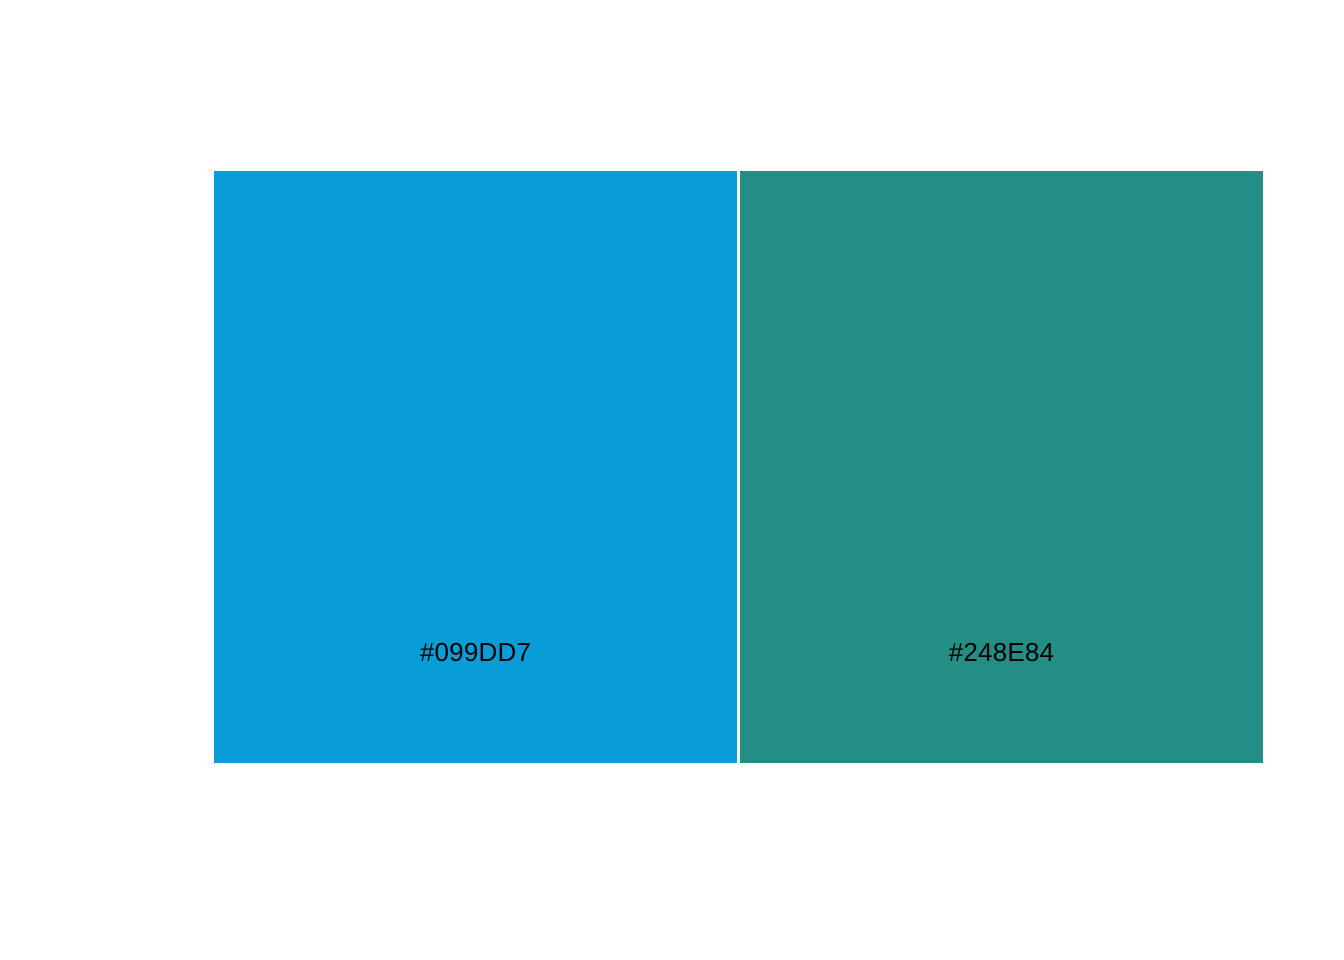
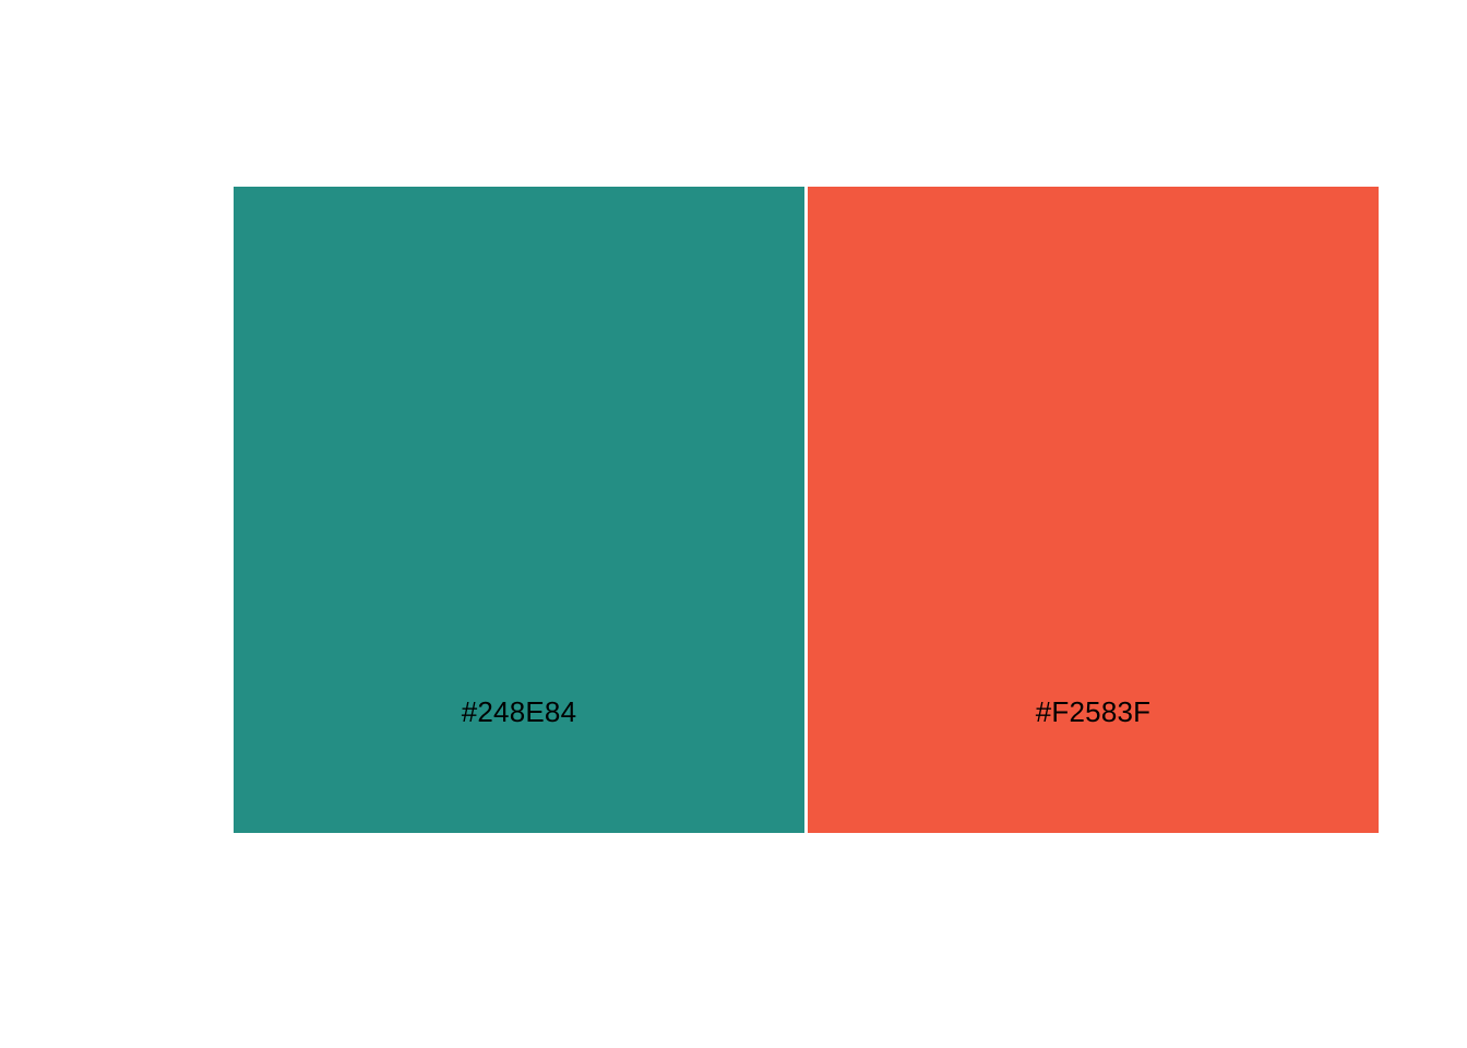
- #099DD7
  #248E84
+ #F2583F
